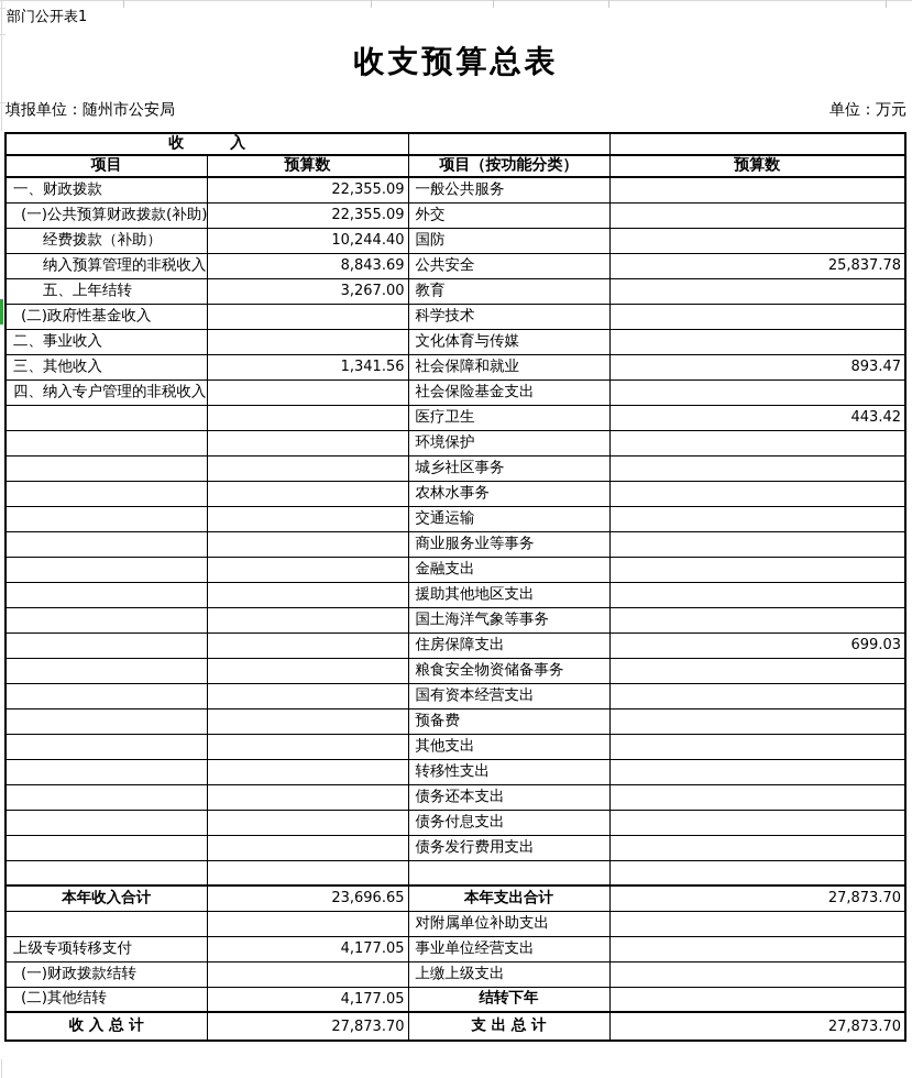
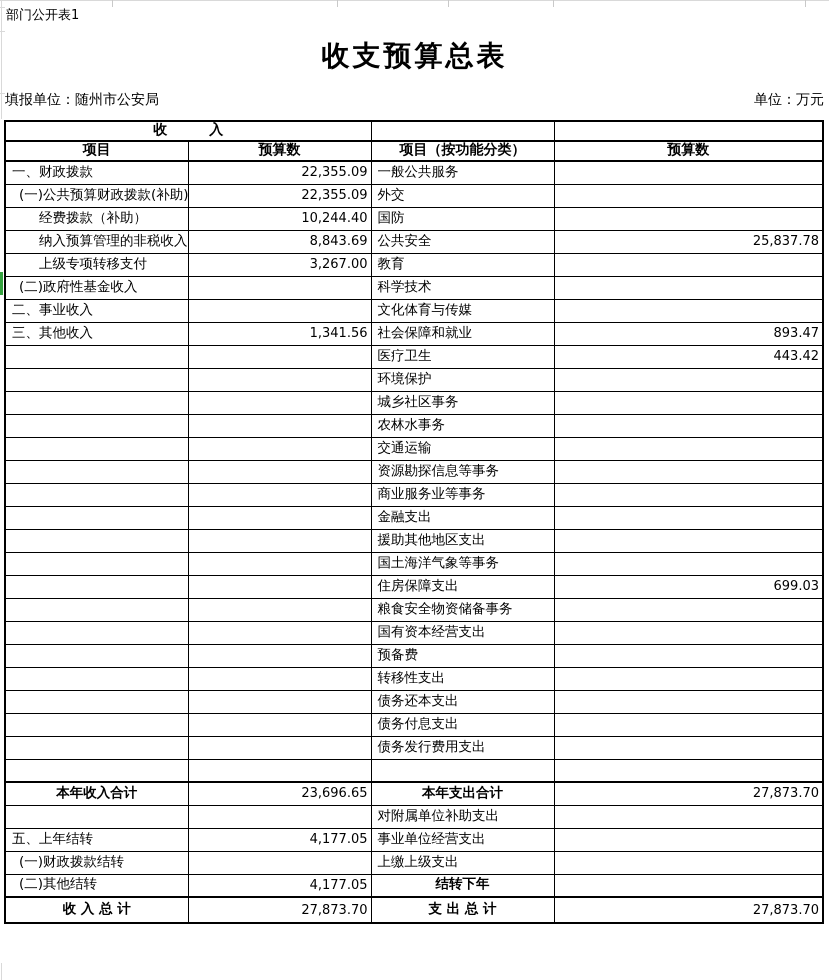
  部门公开表1
  收支预算总表
  填报单位：随州市公安局
  单位：万元
  收 入
  项目	预算数	项目（按功能分类）	预算数
  一、财政拨款	22,355.09	一般公共服务
  (一)公共预算财政拨款(补助)	22,355.09	外交
  经费拨款（补助）	10,244.40	国防
  纳入预算管理的非税收入	8,843.69	公共安全	25,837.78
- 五、上年结转	3,267.00	教育
+ 上级专项转移支付	3,267.00	教育
  (二)政府性基金收入		科学技术
  二、事业收入		文化体育与传媒
  三、其他收入	1,341.56	社会保障和就业	893.47
- 四、纳入专户管理的非税收入		社会保险基金支出
  		医疗卫生	443.42
  		环境保护
  		城乡社区事务
  		农林水事务
  		交通运输
+ 		资源勘探信息等事务
  		商业服务业等事务
  		金融支出
  		援助其他地区支出
  		国土海洋气象等事务
  		住房保障支出	699.03
  		粮食安全物资储备事务
  		国有资本经营支出
  		预备费
- 		其他支出
  		转移性支出
  		债务还本支出
  		债务付息支出
  		债务发行费用支出
  本年收入合计	23,696.65	本年支出合计	27,873.70
  		对附属单位补助支出
- 上级专项转移支付	4,177.05	事业单位经营支出
+ 五、上年结转	4,177.05	事业单位经营支出
  (一)财政拨款结转		上缴上级支出
  (二)其他结转	4,177.05	结转下年
  收 入 总 计	27,873.70	支 出 总 计	27,873.70
